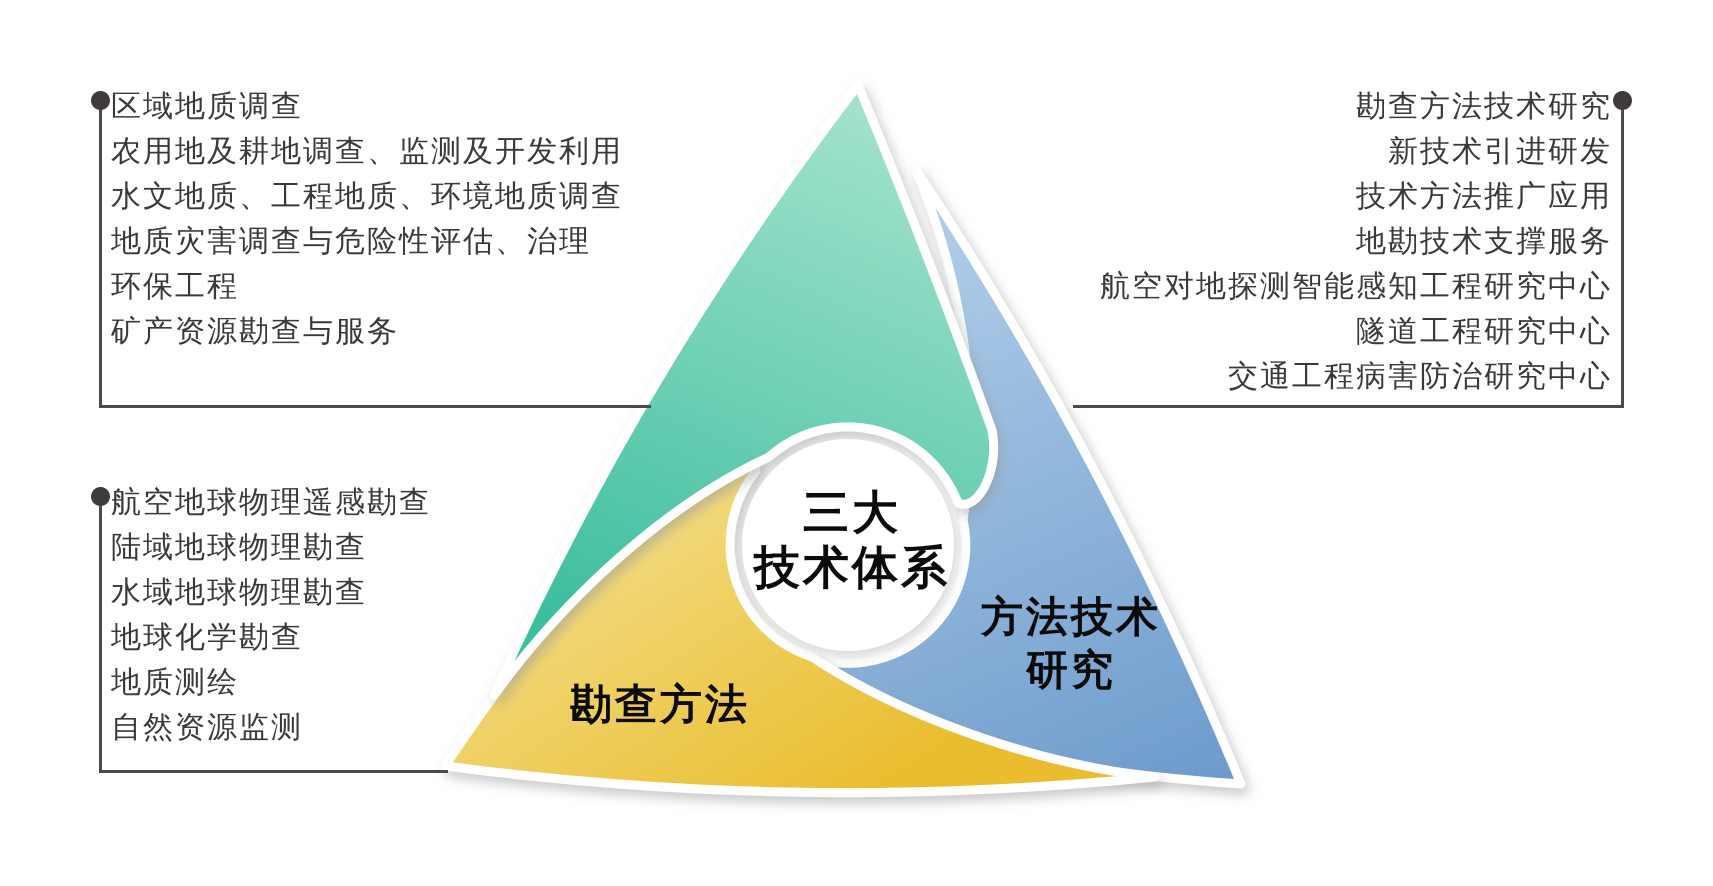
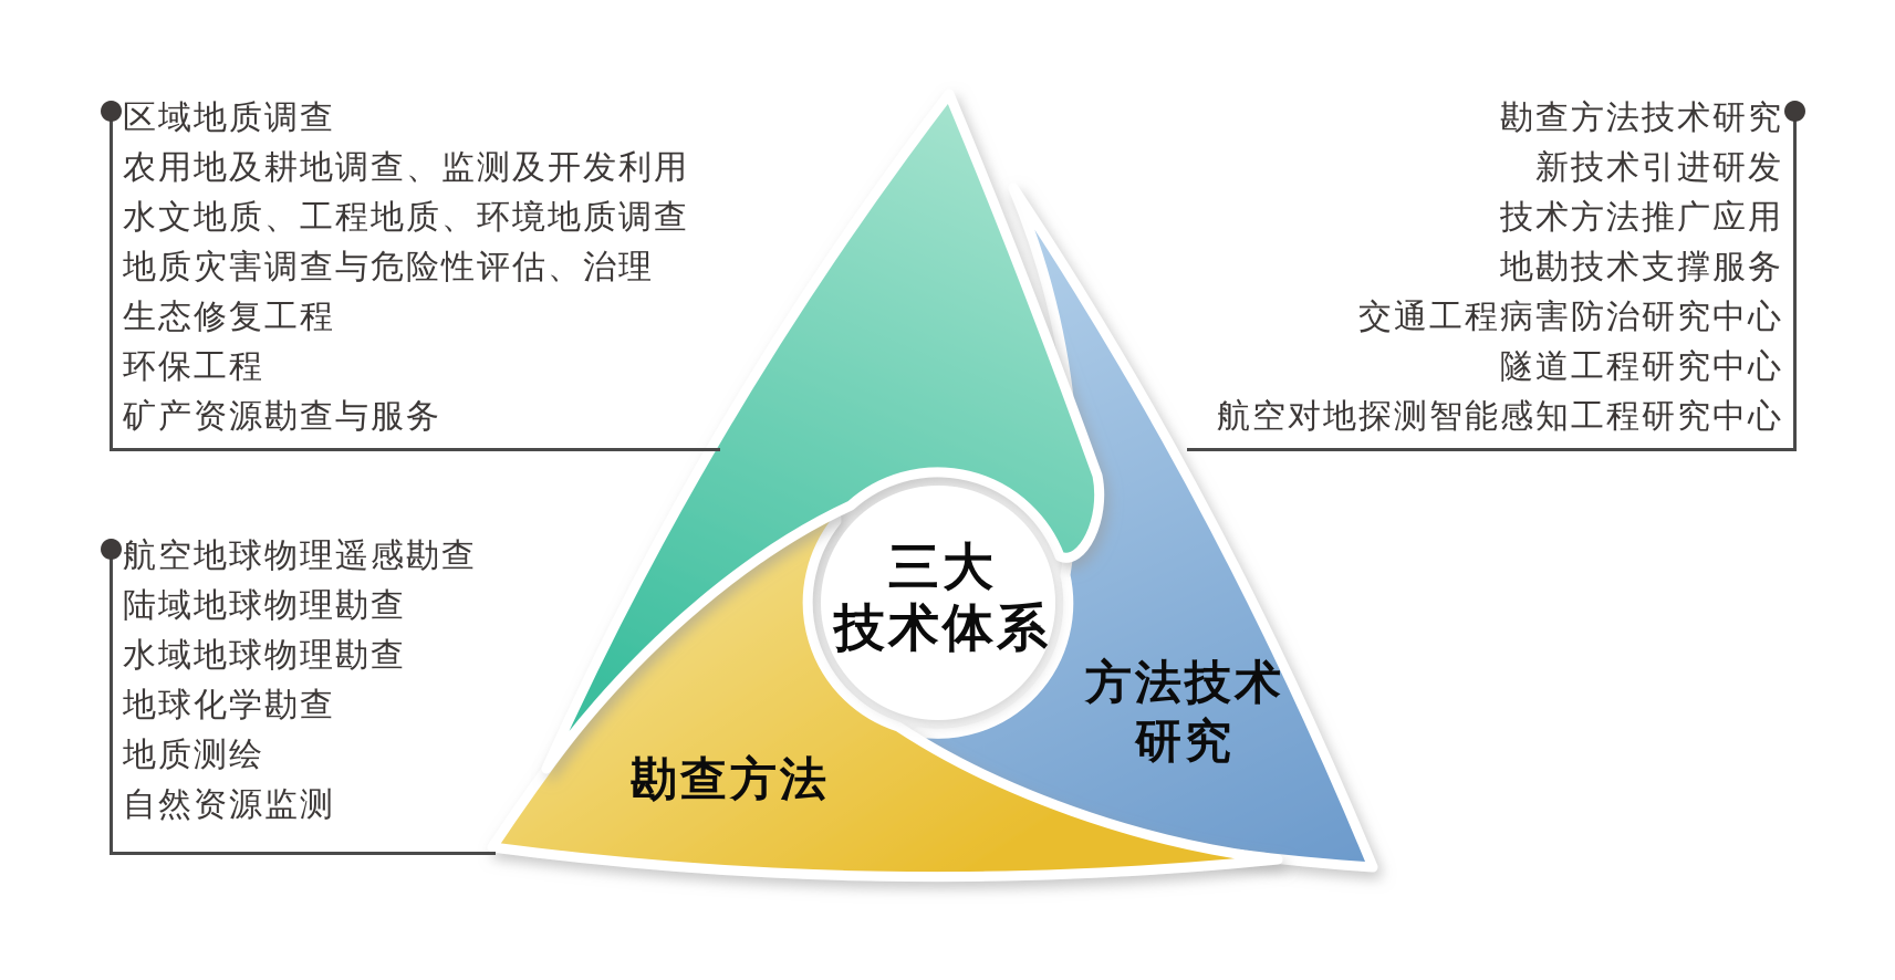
  三大
  技术体系
  方法技术
  研究
  勘查方法
  区域地质调查
  农用地及耕地调查、监测及开发利用
  水文地质、工程地质、环境地质调查
  地质灾害调查与危险性评估、治理
+ 生态修复工程
  环保工程
  矿产资源勘查与服务
  勘查方法技术研究
  新技术引进研发
  技术方法推广应用
  地勘技术支撑服务
- 航空对地探测智能感知工程研究中心
+ 交通工程病害防治研究中心
  隧道工程研究中心
- 交通工程病害防治研究中心
+ 航空对地探测智能感知工程研究中心
  航空地球物理遥感勘查
  陆域地球物理勘查
  水域地球物理勘查
  地球化学勘查
  地质测绘
  自然资源监测
